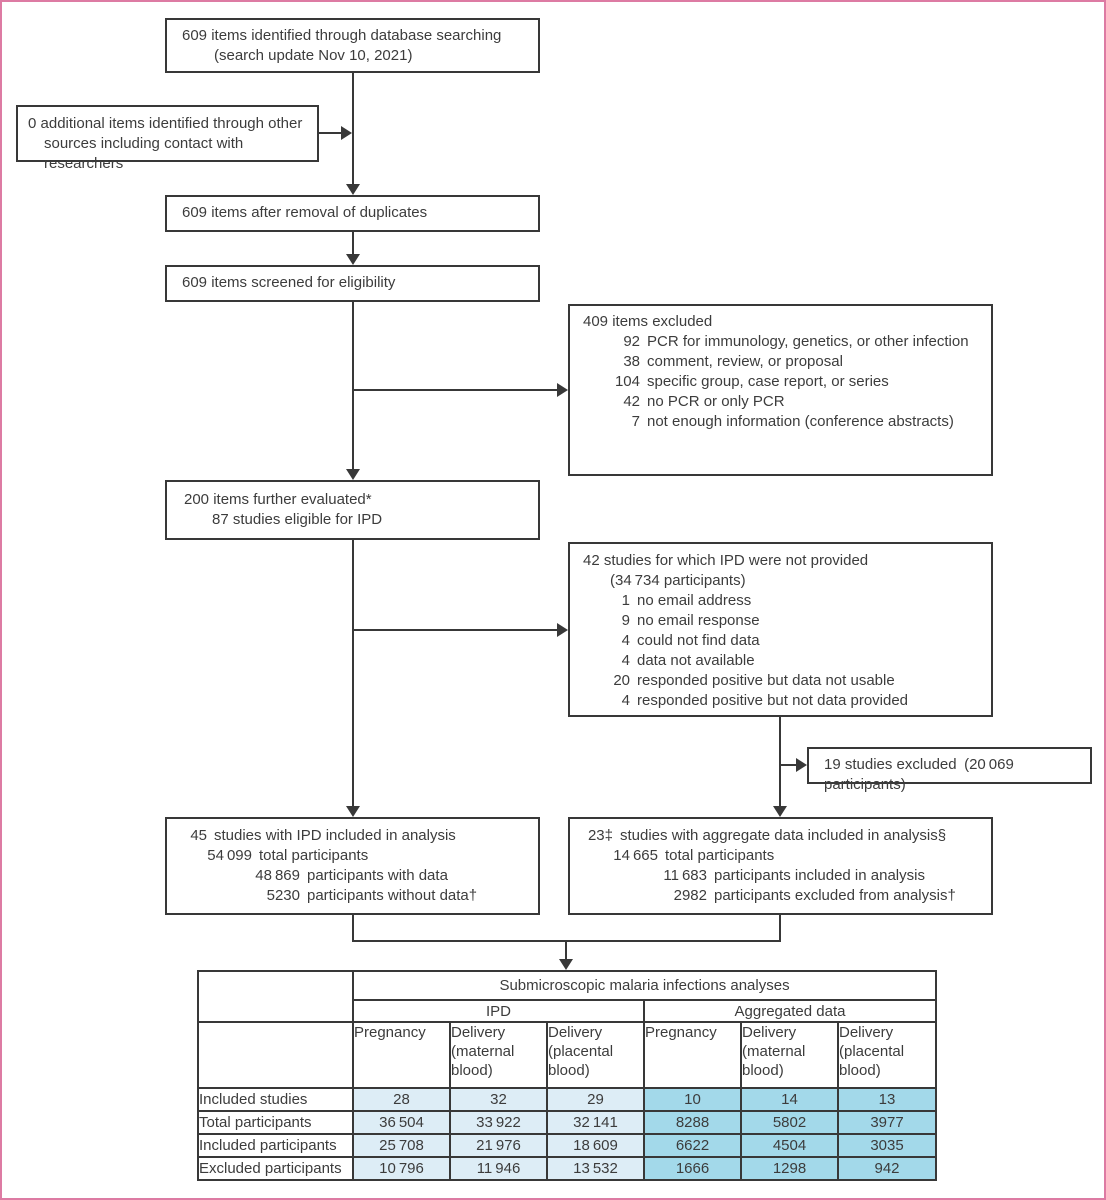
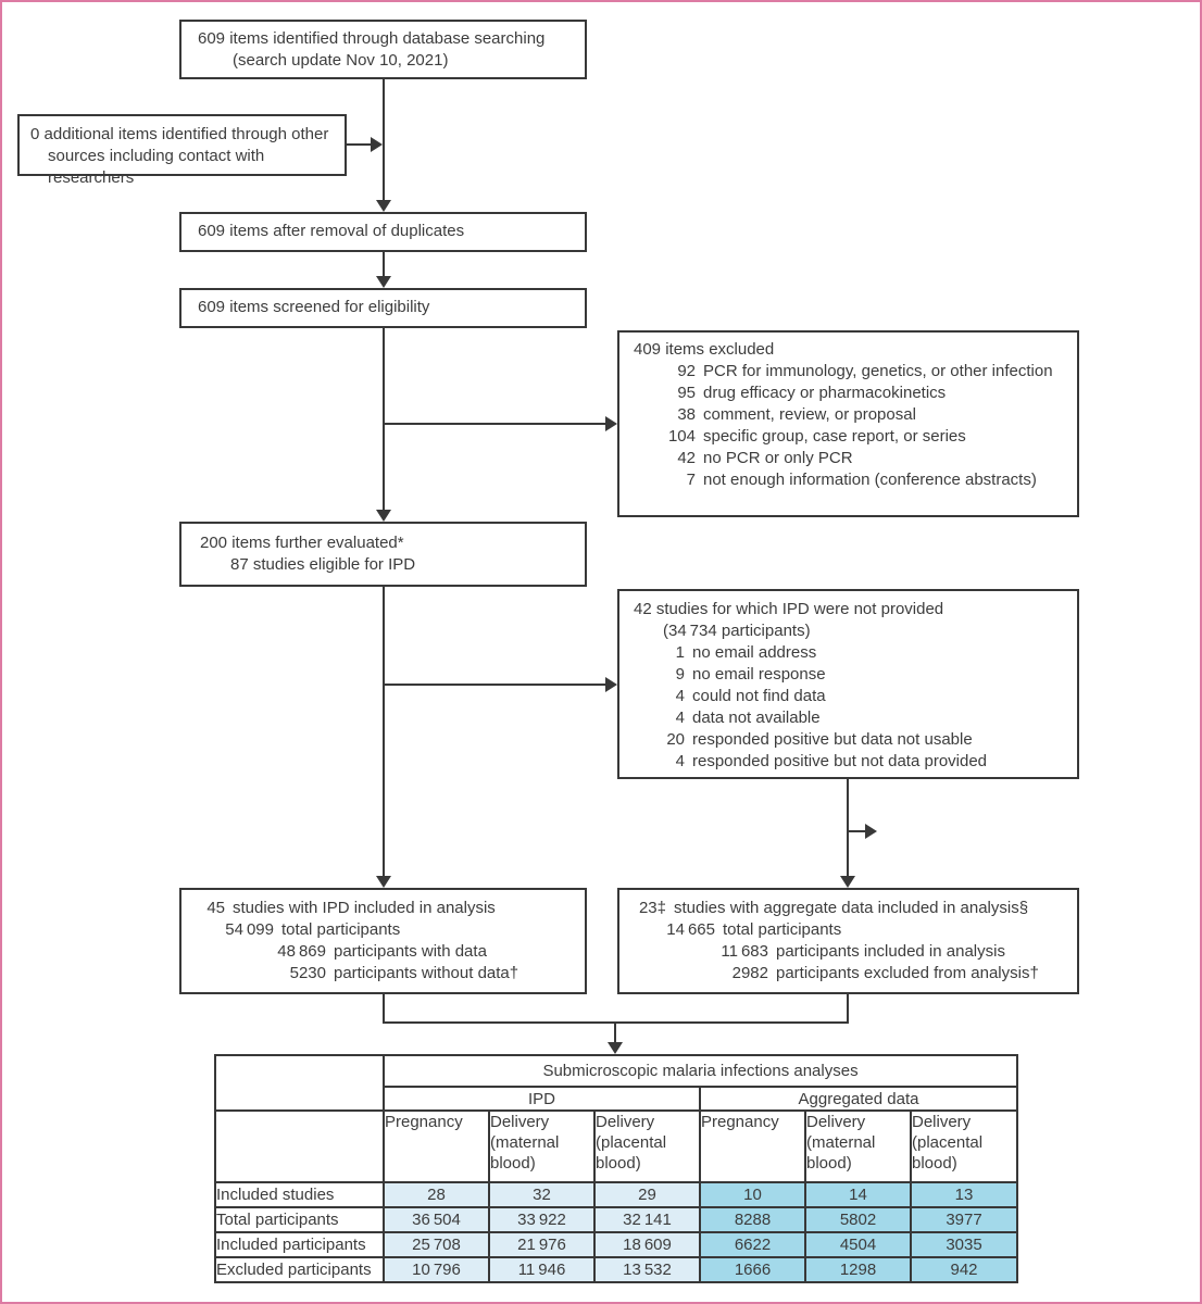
  609 items identified through database searching
  (search update Nov 10, 2021)
  0 additional items identified through other
  sources including contact with researchers
  609 items after removal of duplicates
  609 items screened for eligibility
  409 items excluded
  92
  PCR for immunology, genetics, or other infection
+ 95
+ drug efficacy or pharmacokinetics
  38
  comment, review, or proposal
  104
  specific group, case report, or series
  42
  no PCR or only PCR
  7
  not enough information (conference abstracts)
  200 items further evaluated*
  87 studies eligible for IPD
  42 studies for which IPD were not provided
  (34 734 participants)
  1
  no email address
  9
  no email response
  4
  could not find data
  4
  data not available
  20
  responded positive but data not usable
  4
  responded positive but not data provided
- 19 studies excluded (20 069 participants)
  45
  studies with IPD included in analysis
  54 099
  total participants
  48 869
  participants with data
  5230
  participants without data†
  23‡
  studies with aggregate data included in analysis§
  14 665
  total participants
  11 683
  participants included in analysis
  2982
  participants excluded from analysis†
  	Submicroscopic malaria infections analyses
  IPD	Aggregated data
  	Pregnancy	Delivery (maternal blood)	Delivery (placental blood)	Pregnancy	Delivery (maternal blood)	Delivery (placental blood)
  Included studies	28	32	29	10	14	13
  Total participants	36 504	33 922	32 141	8288	5802	3977
  Included participants	25 708	21 976	18 609	6622	4504	3035
  Excluded participants	10 796	11 946	13 532	1666	1298	942
